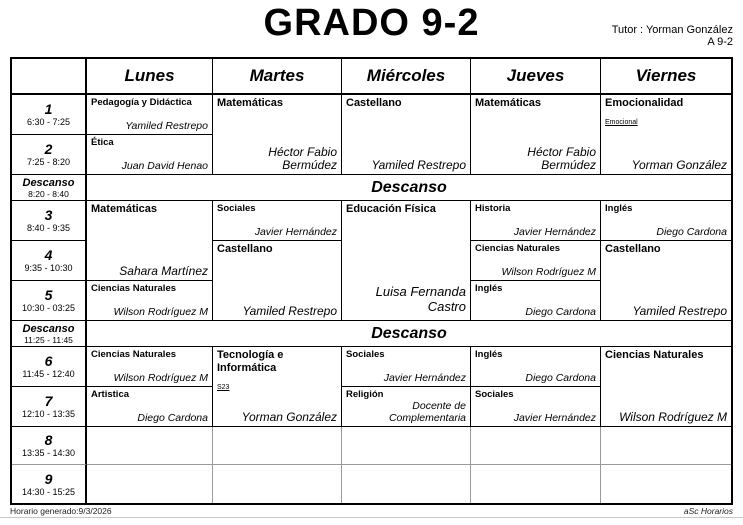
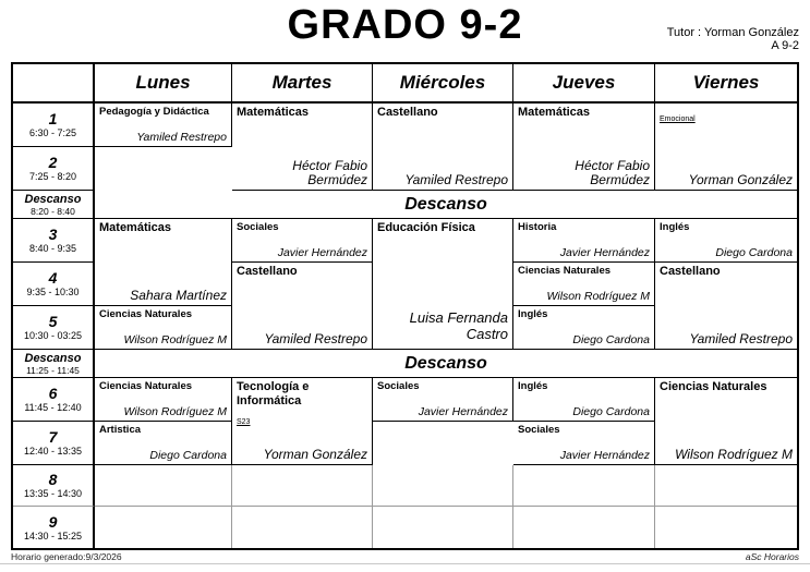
  GRADO 9-2
  Tutor : Yorman González
  A 9-2
  Lunes
  Martes
  Miércoles
  Jueves
  Viernes
  1
  6:30 - 7:25
  2
  7:25 - 8:20
  Descanso
  8:20 - 8:40
  3
  8:40 - 9:35
  4
  9:35 - 10:30
  5
  10:30 - 03:25
  Descanso
  11:25 - 11:45
  6
  11:45 - 12:40
  7
- 12:10 - 13:35
+ 12:40 - 13:35
  8
  13:35 - 14:30
  9
  14:30 - 15:25
  Pedagogía y Didáctica
  Yamiled Restrepo
  Matemáticas
  Héctor Fabio Bermúdez
  Castellano
  Yamiled Restrepo
  Matemáticas
  Héctor Fabio Bermúdez
- Emocionalidad
  Yorman González
- Ética
- Juan David Henao
  Descanso
  Matemáticas
  Sahara Martínez
  Sociales
  Javier Hernández
  Educación Física
  Luisa Fernanda Castro
  Historia
  Javier Hernández
  Inglés
  Diego Cardona
  Castellano
  Yamiled Restrepo
  Ciencias Naturales
  Wilson Rodríguez M
  Castellano
  Yamiled Restrepo
  Ciencias Naturales
  Wilson Rodríguez M
  Inglés
  Diego Cardona
  Descanso
  Ciencias Naturales
  Wilson Rodríguez M
  Tecnología e Informática
  Yorman González
  Sociales
  Javier Hernández
  Inglés
  Diego Cardona
  Ciencias Naturales
  Wilson Rodríguez M
  Artistica
  Diego Cardona
- Religión
- Docente de Complementaria
  Sociales
  Javier Hernández
  Horario generado:9/3/2026
  aSc Horarios
